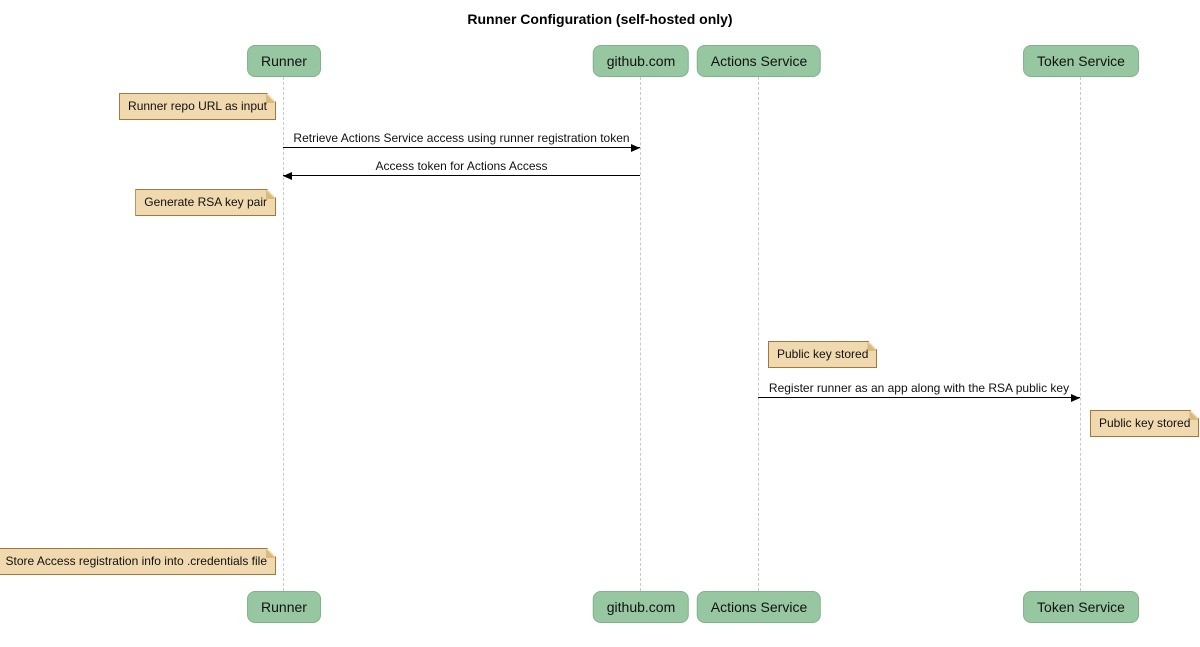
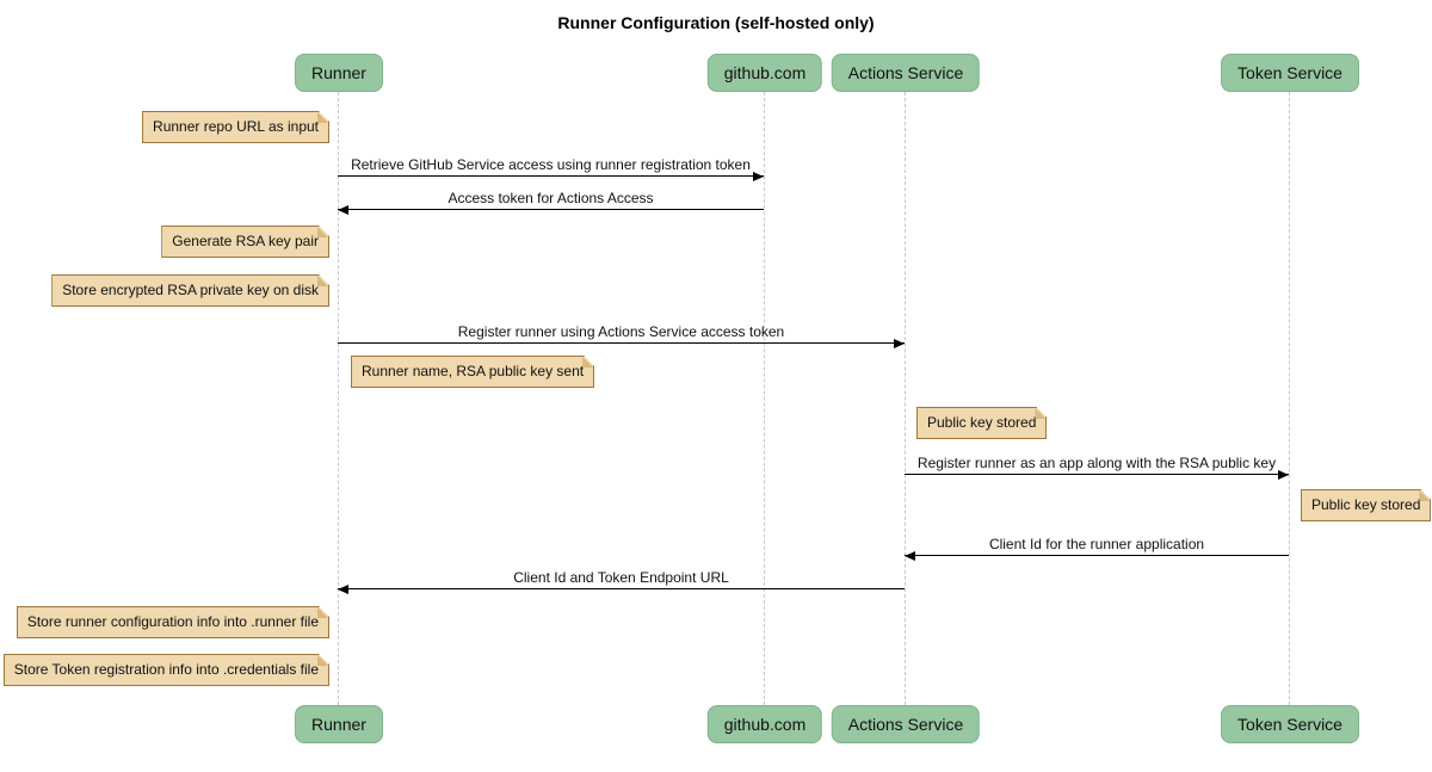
  Runner Configuration (self-hosted only)
  Runner
  github.com
  Actions Service
  Token Service
  Runner
  github.com
  Actions Service
  Token Service
- Retrieve Actions Service access using runner registration token
+ Retrieve GitHub Service access using runner registration token
  Access token for Actions Access
+ Register runner using Actions Service access token
  Register runner as an app along with the RSA public key
+ Client Id for the runner application
+ Client Id and Token Endpoint URL
  Runner repo URL as input
  Generate RSA key pair
+ Store encrypted RSA private key on disk
+ Runner name, RSA public key sent
  Public key stored
  Public key stored
+ Store runner configuration info into .runner file
- Store Access registration info into .credentials file
+ Store Token registration info into .credentials file
